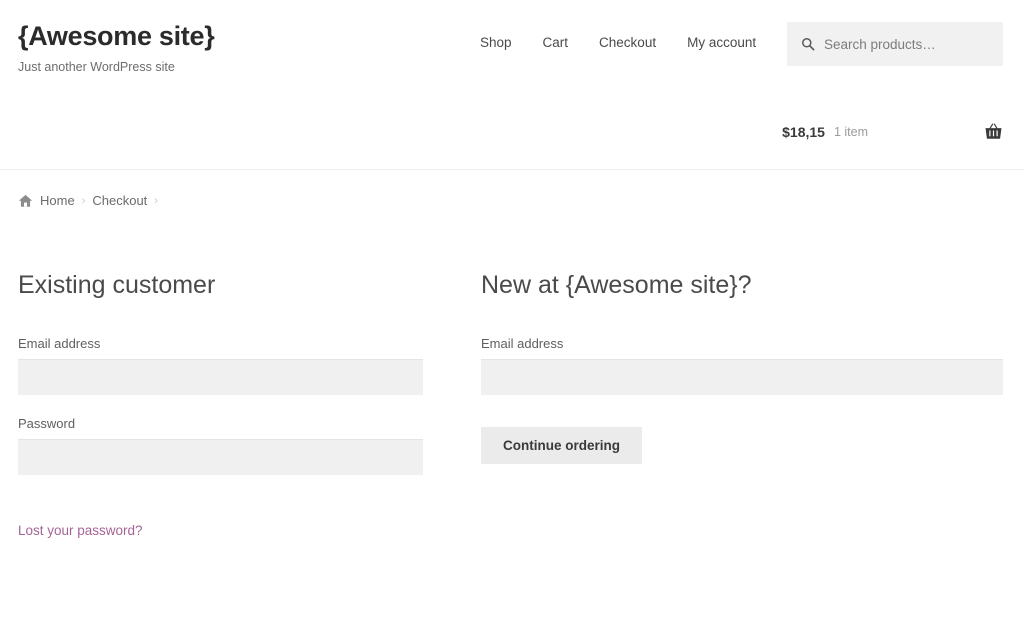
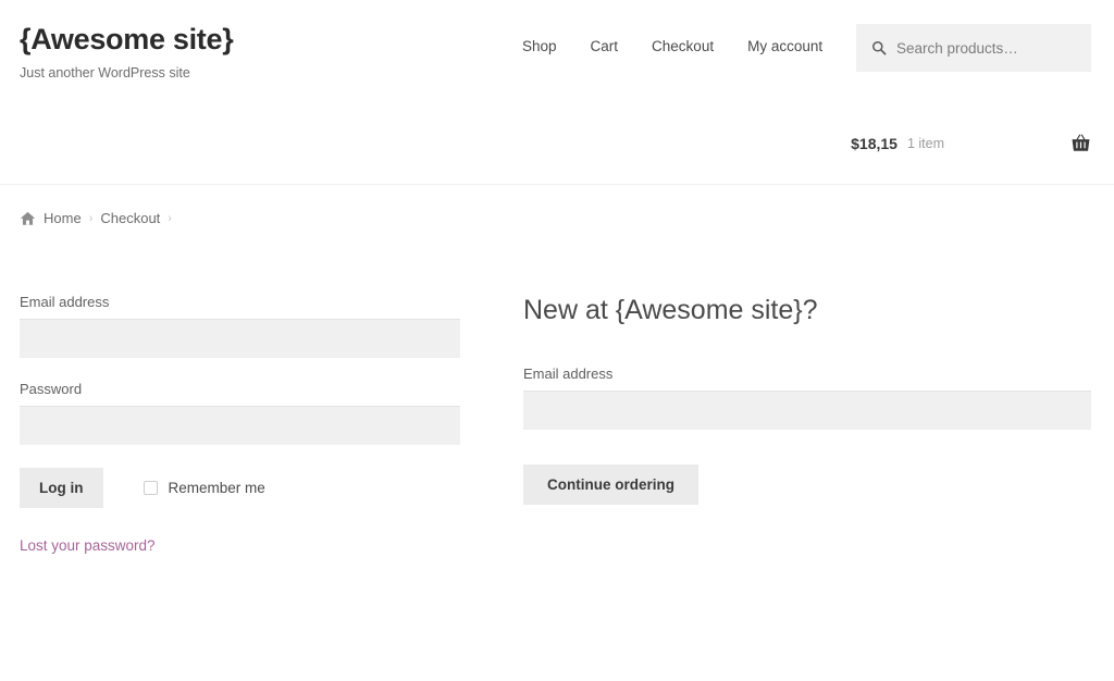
  {Awesome site}
  Just another WordPress site
  Shop
  Cart
  Checkout
  My account
  Search products…
  $18,15
  1 item
  Home
  ›
  Checkout
  ›
- Existing customer
  Email address
  Password
+ Log in
+ Remember me
  Lost your password?
  New at {Awesome site}?
  Email address
  Continue ordering
